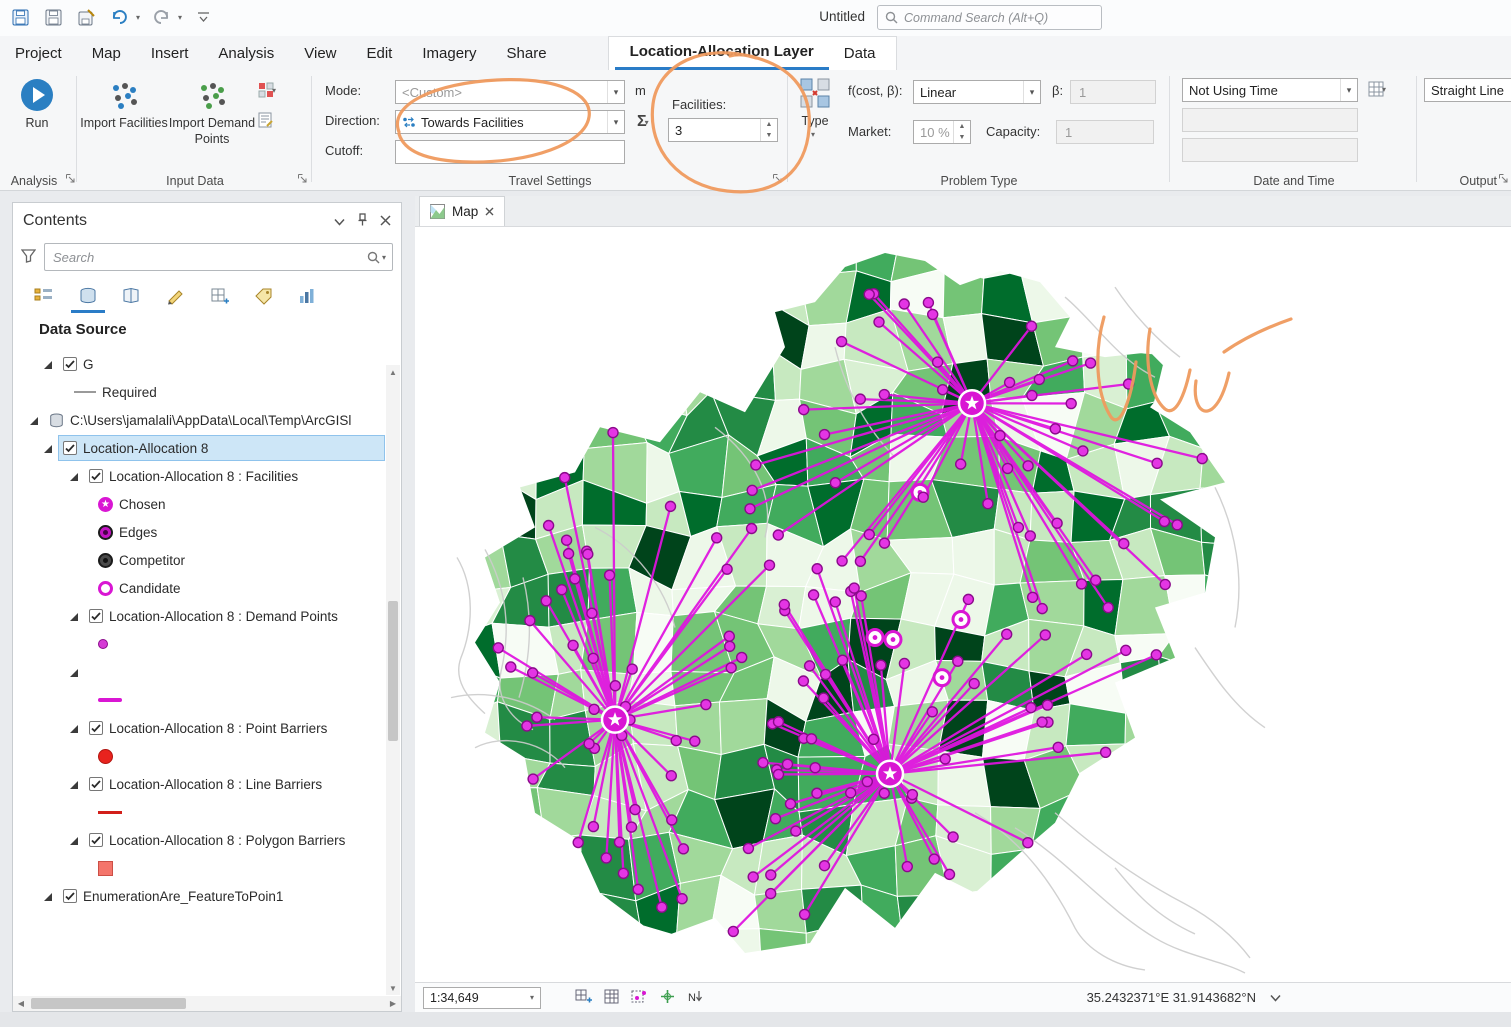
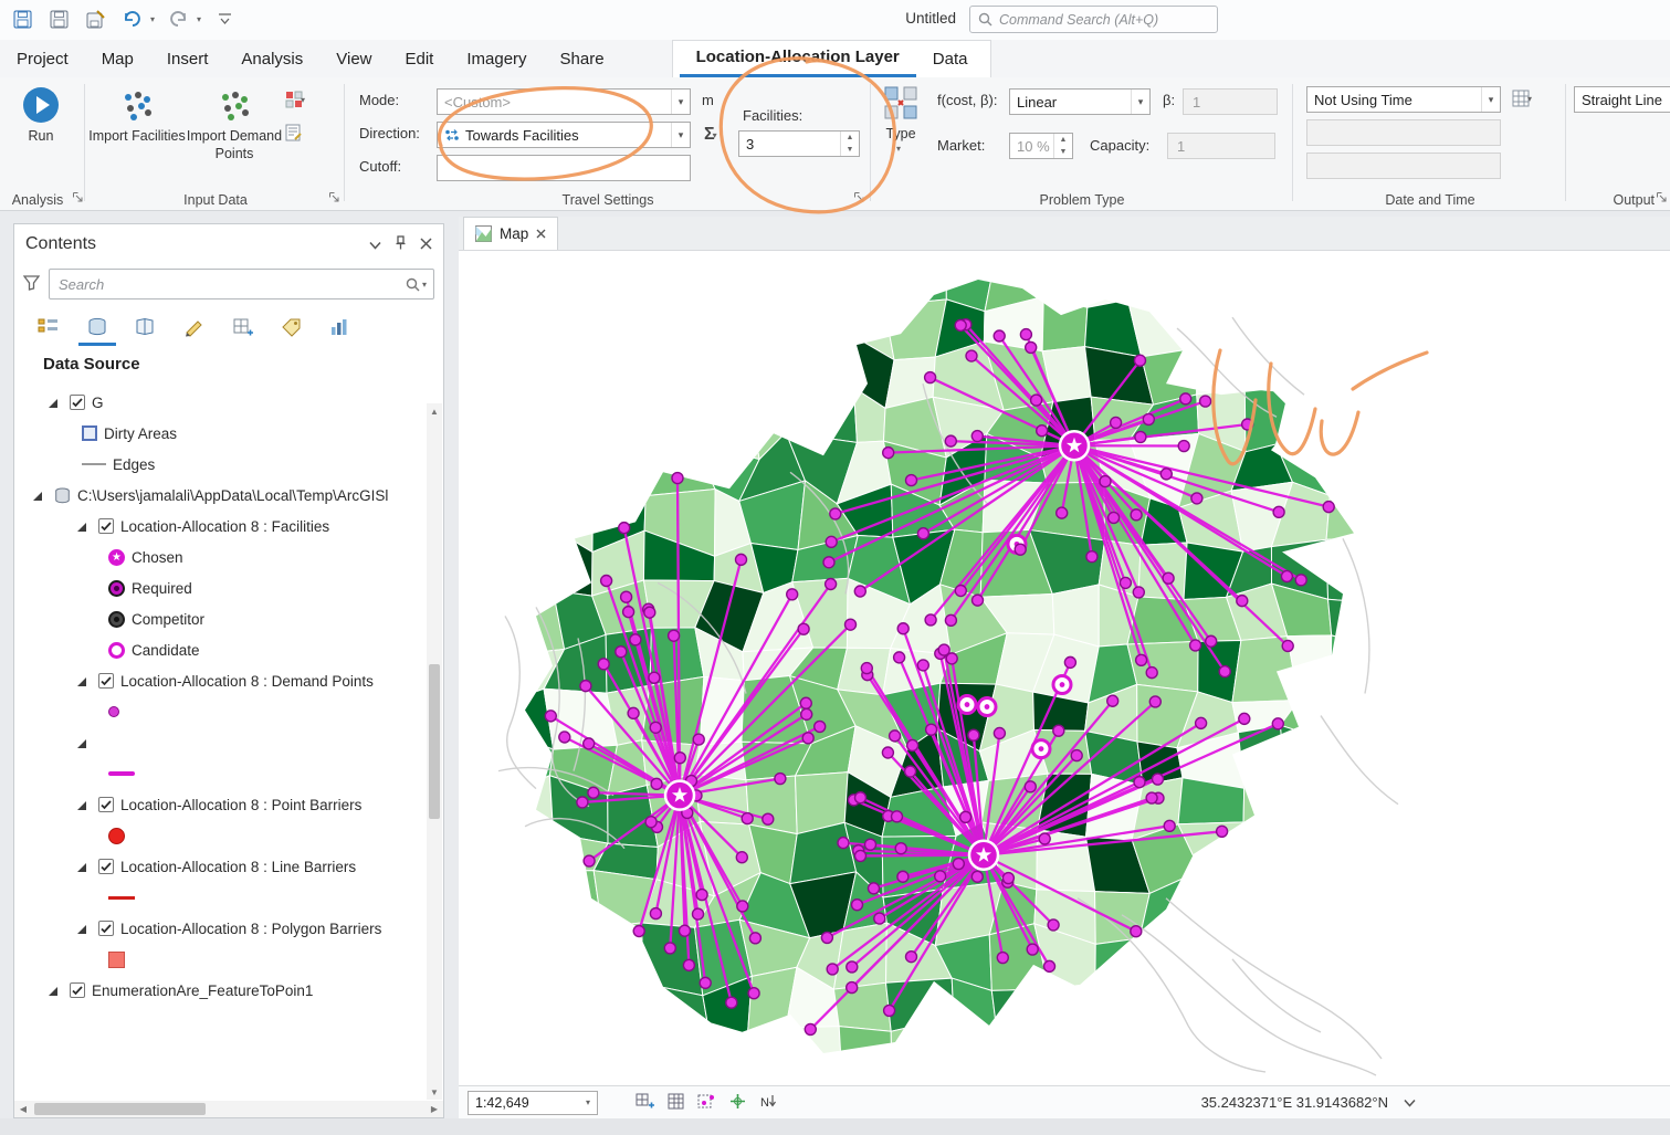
  ▾
  ▾
  Untitled
  Command Search (Alt+Q)
  Project
  Map
  Insert
  Analysis
  View
  Edit
  Imagery
  Share
  Location-Alation Layer
  Data
  Run
  Analysis
  Import Facilities
  Import Demand Points
  ▾
  Input Data
  Mode:
  <Cuom>
  ▾
  m
  Direction:
  Towards Facilities
  ▾
  Σ
  ▾
  Cutoff:
  Facilities:
  3
  Travel Settings
  Type
  ▾
  f(cost, β):
  Linear
  ▾
  β:
  1
  Market:
  10
  %
  Capacity:
  1
  Problem Type
  Not Using Time
  ▾
  ▾
  Date and Time
  Straight Line
  Output
  Contents
  Search
  ▾
  Data Source
  G
+ Dirty Areas
- Required
+ Edges
  C:\Users\jamalali\AppData\Local\Temp\ArcGISl
- Location-Allocation 8
  Location-Allocation 8 : Facilities
  ★
  Chosen
- Edges
+ Required
  Competitor
  Candidate
  Location-Allocation 8 : Demand Points
  Location-Allocation 8 : Point Barriers
  Location-Allocation 8 : Line Barriers
  Location-Allocation 8 : Polygon Barriers
  EnumerationAre_FeatureToPoin1
  ▲
  ▼
  ◀
  ▶
  Map
- 1:34,649
+ 1:42,649
  ▾
  N
  35.2432371°E 31.9143682°N
